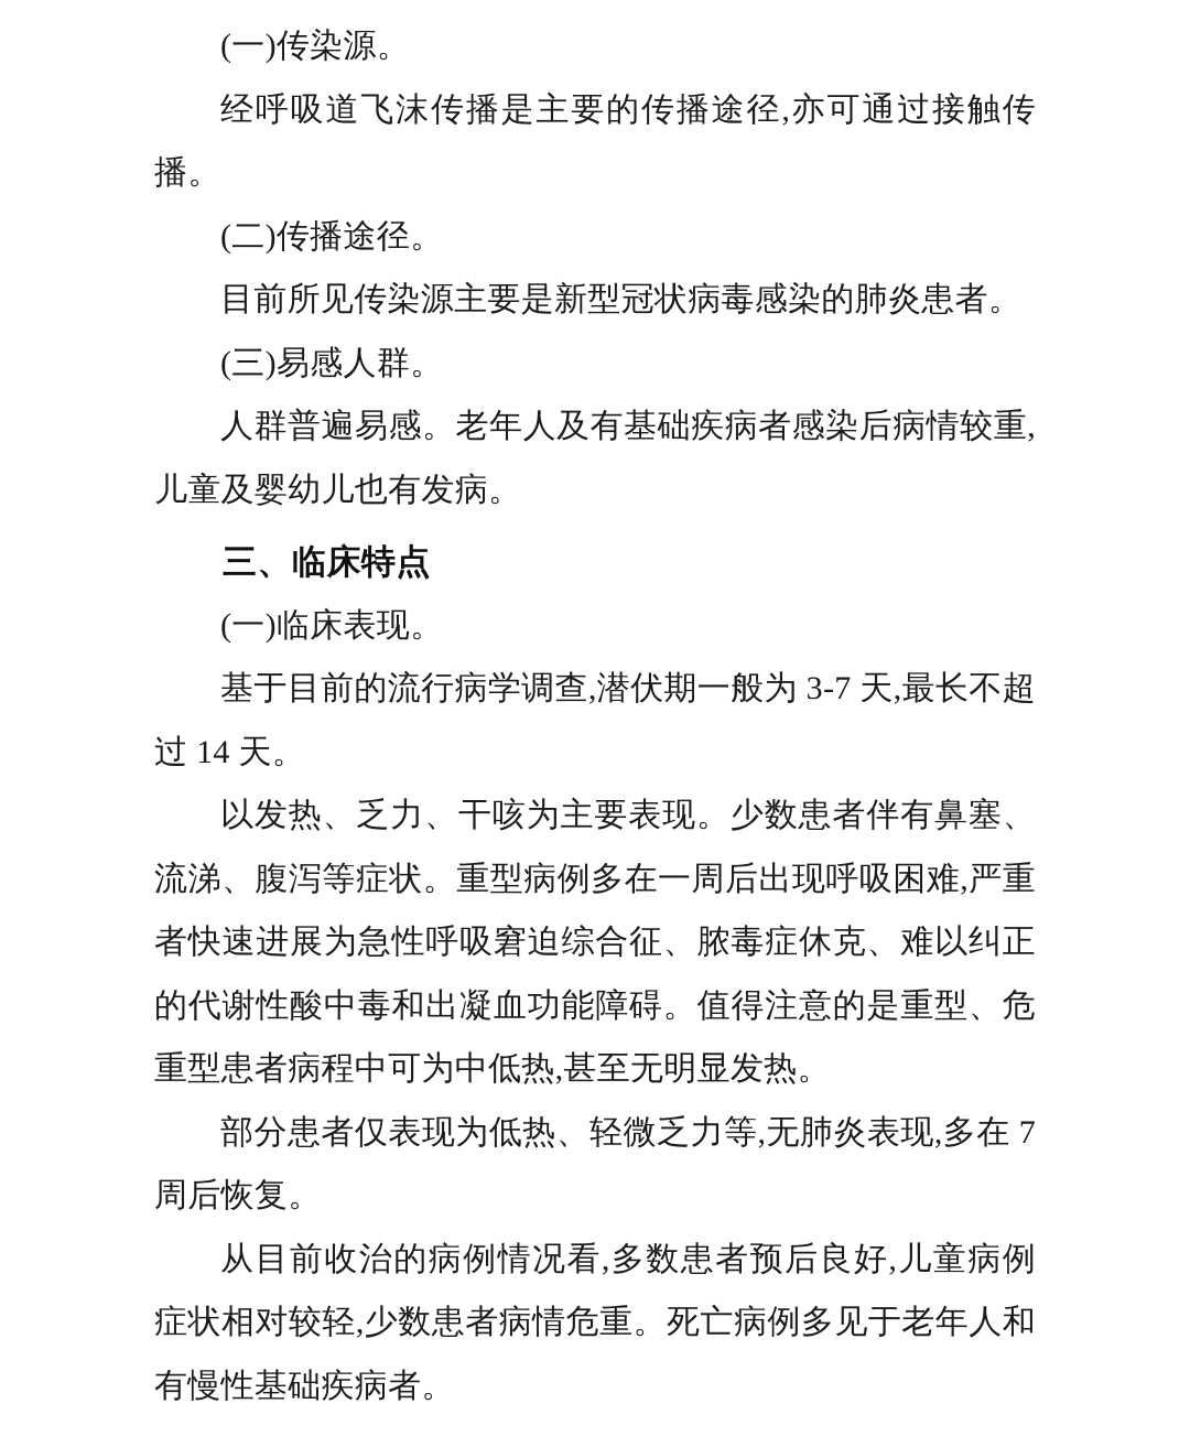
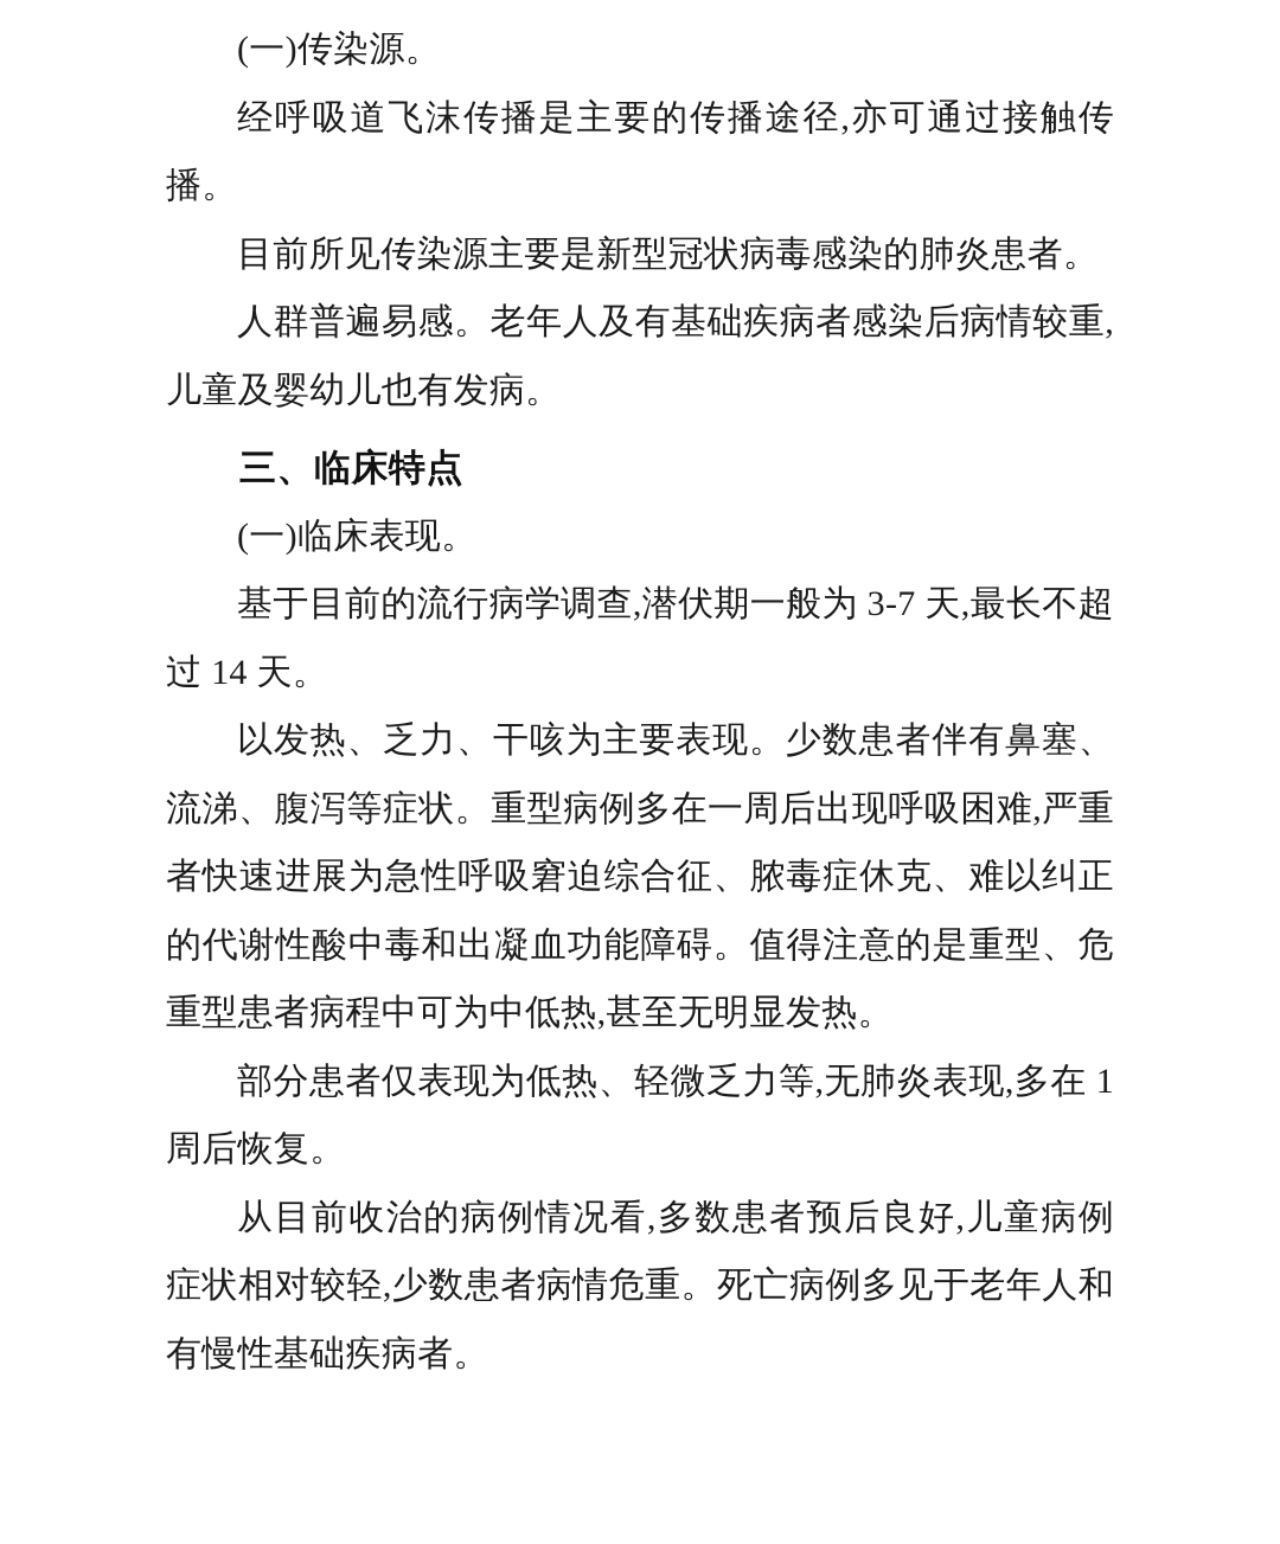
  (一)传染源。
  经呼吸道飞沫传播是主要的传播途径,亦可通过接触传播。
- (二)传播途径。
  目前所见传染源主要是新型冠状病毒感染的肺炎患者。
- (三)易感人群。
  人群普遍易感。老年人及有基础疾病者感染后病情较重,儿童及婴幼儿也有发病。
  三、临床特点
  (一)临床表现。
  基于目前的流行病学调查,潜伏期一般为 3-7 天,最长不超过 14 天。
  以发热、乏力、干咳为主要表现。少数患者伴有鼻塞、流涕、腹泻等症状。重型病例多在一周后出现呼吸困难,严重者快速进展为急性呼吸窘迫综合征、脓毒症休克、难以纠正的代谢性酸中毒和出凝血功能障碍。值得注意的是重型、危重型患者病程中可为中低热,甚至无明显发热。
- 部分患者仅表现为低热、轻微乏力等,无肺炎表现,多在 7 周后恢复。
+ 部分患者仅表现为低热、轻微乏力等,无肺炎表现,多在 1 周后恢复。
  从目前收治的病例情况看,多数患者预后良好,儿童病例症状相对较轻,少数患者病情危重。死亡病例多见于老年人和有慢性基础疾病者。
